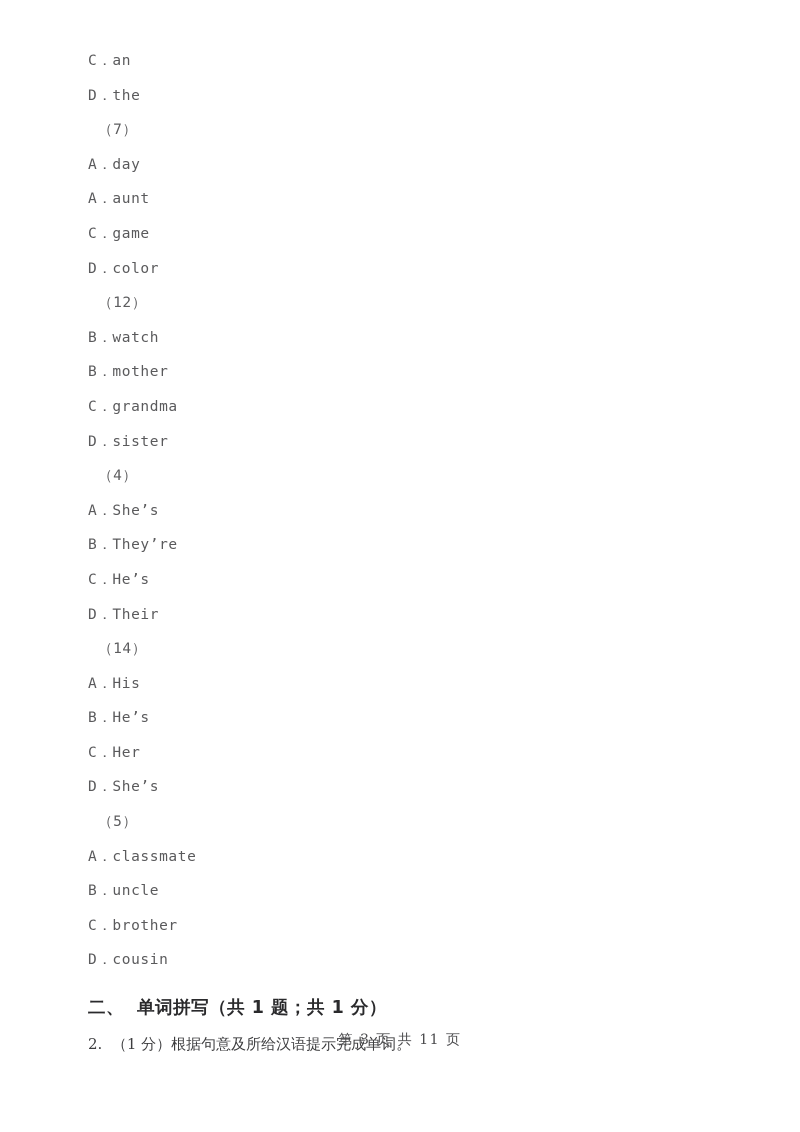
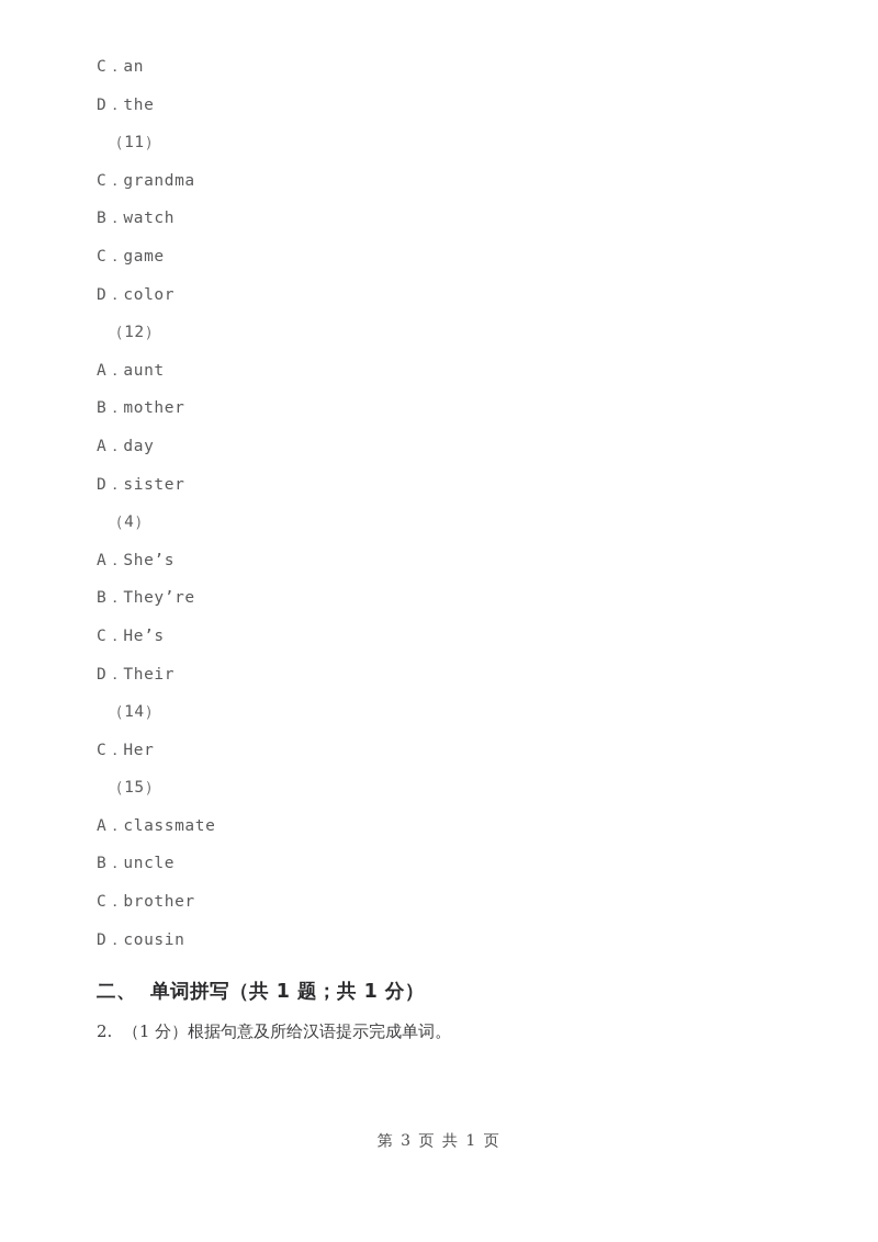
  C．an
  D．the
- （7）
+ （11）
- A．day
+ C．grandma
- A．aunt
+ B．watch
  C．game
  D．color
  （12）
- B．watch
+ A．aunt
  B．mother
- C．grandma
+ A．day
  D．sister
  （4）
  A．She’s
  B．They’re
  C．He’s
  D．Their
  （14）
- A．His
- B．He’s
  C．Her
- D．She’s
- （5）
+ （15）
  A．classmate
  B．uncle
  C．brother
  D．cousin
  二、 单词拼写（共 1 题；共 1 分）
  2. （1 分）根据句意及所给汉语提示完成单词。
- 第 3 页 共 11 页
+ 第 3 页 共 1 页
